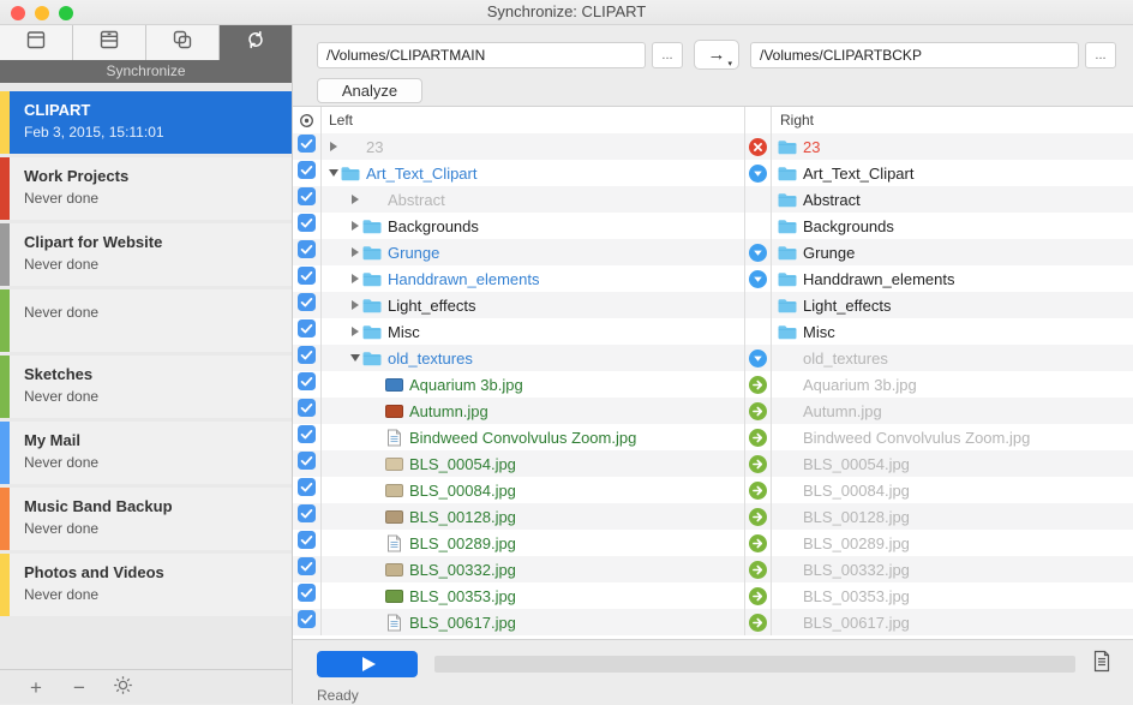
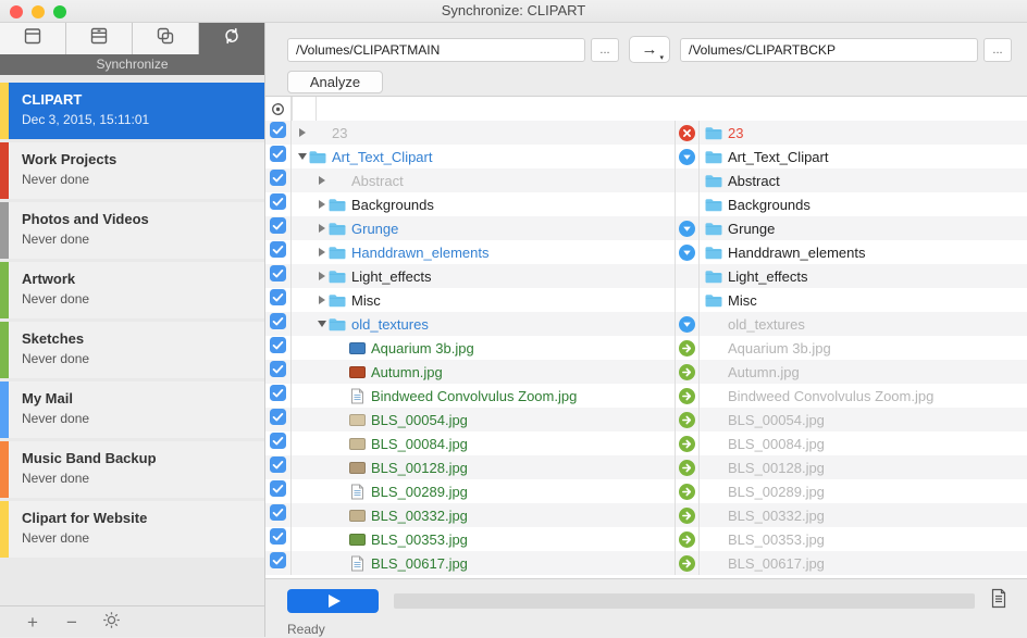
  Synchronize: CLIPART
  Synchronize
  CLIPART
- Feb 3, 2015, 15:11:01
+ Dec 3, 2015, 15:11:01
  Work Projects
  Never done
- Clipart for Website
+ Photos and Videos
  Never done
+ Artwork
  Never done
  Sketches
  Never done
  My Mail
  Never done
  Music Band Backup
  Never done
- Photos and Videos
+ Clipart for Website
  Never done
  +
  −
  /Volumes/CLIPARTMAIN
  ...
  →
  /Volumes/CLIPARTBCKP
  ...
  Analyze
- Left
- Right
  23
  23
  Art_Text_Clipart
  Art_Text_Clipart
  Abstract
  Abstract
  Backgrounds
  Backgrounds
  Grunge
  Grunge
  Handdrawn_elements
  Handdrawn_elements
  Light_effects
  Light_effects
  Misc
  Misc
  old_textures
  old_textures
  Aquarium 3b.jpg
  Aquarium 3b.jpg
  Autumn.jpg
  Autumn.jpg
  Bindweed Convolvulus Zoom.jpg
  Bindweed Convolvulus Zoom.jpg
  BLS_00054.jpg
  BLS_00054.jpg
  BLS_00084.jpg
  BLS_00084.jpg
  BLS_00128.jpg
  BLS_00128.jpg
  BLS_00289.jpg
  BLS_00289.jpg
  BLS_00332.jpg
  BLS_00332.jpg
  BLS_00353.jpg
  BLS_00353.jpg
  BLS_00617.jpg
  BLS_00617.jpg
  Ready
